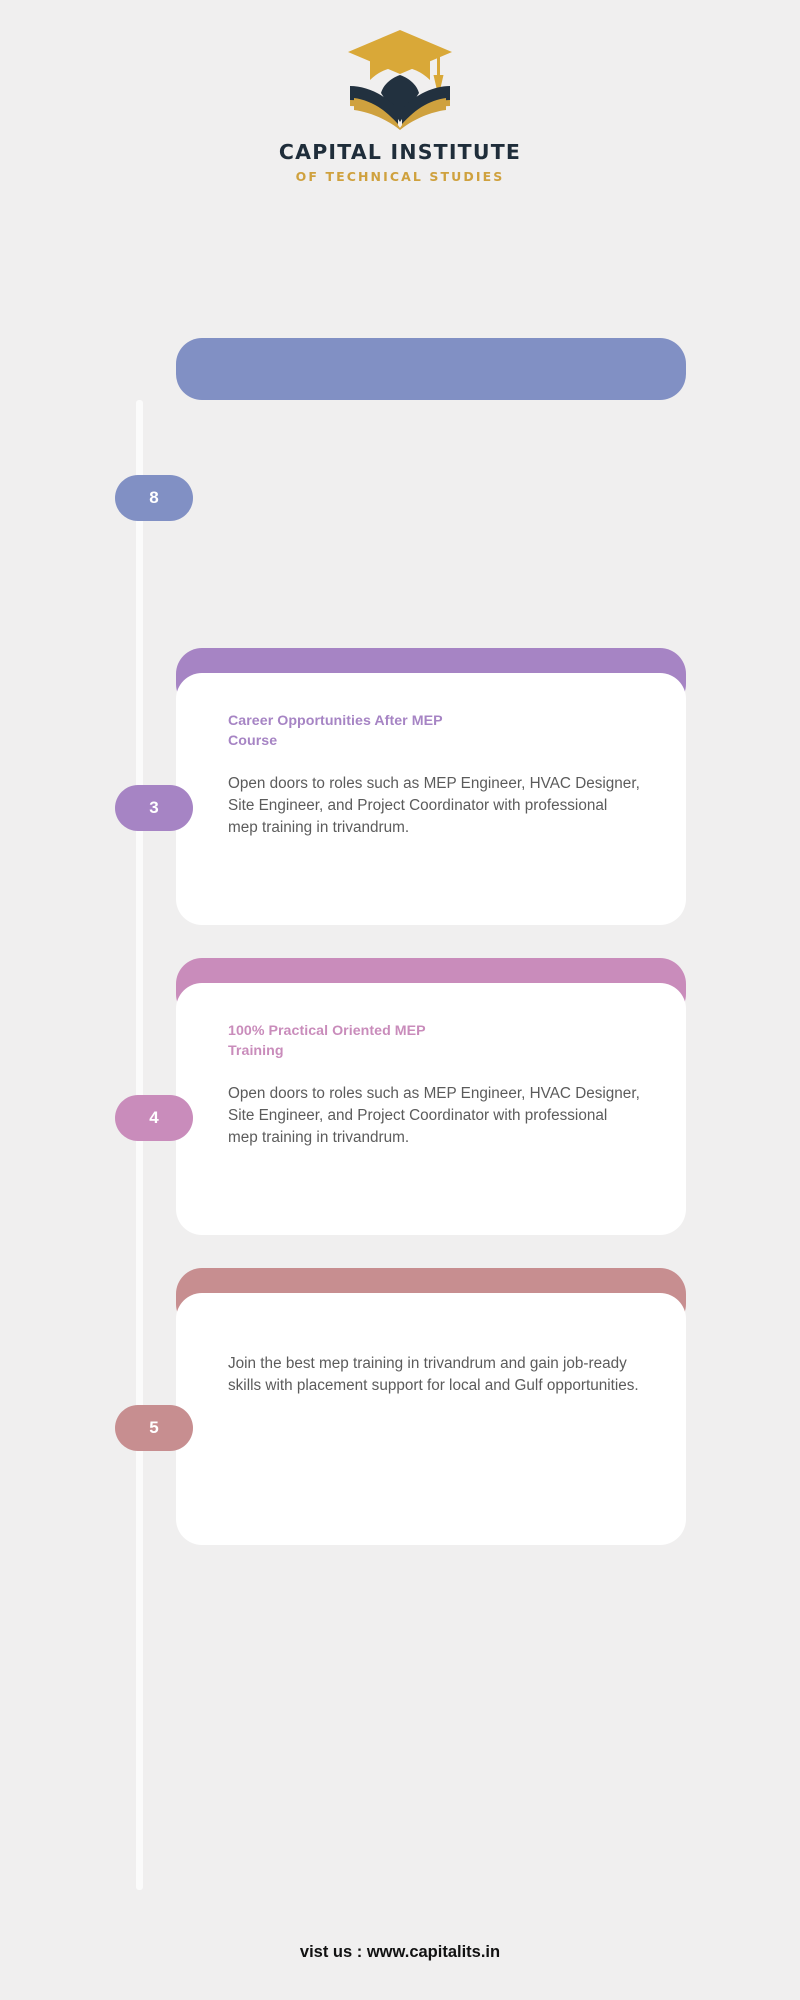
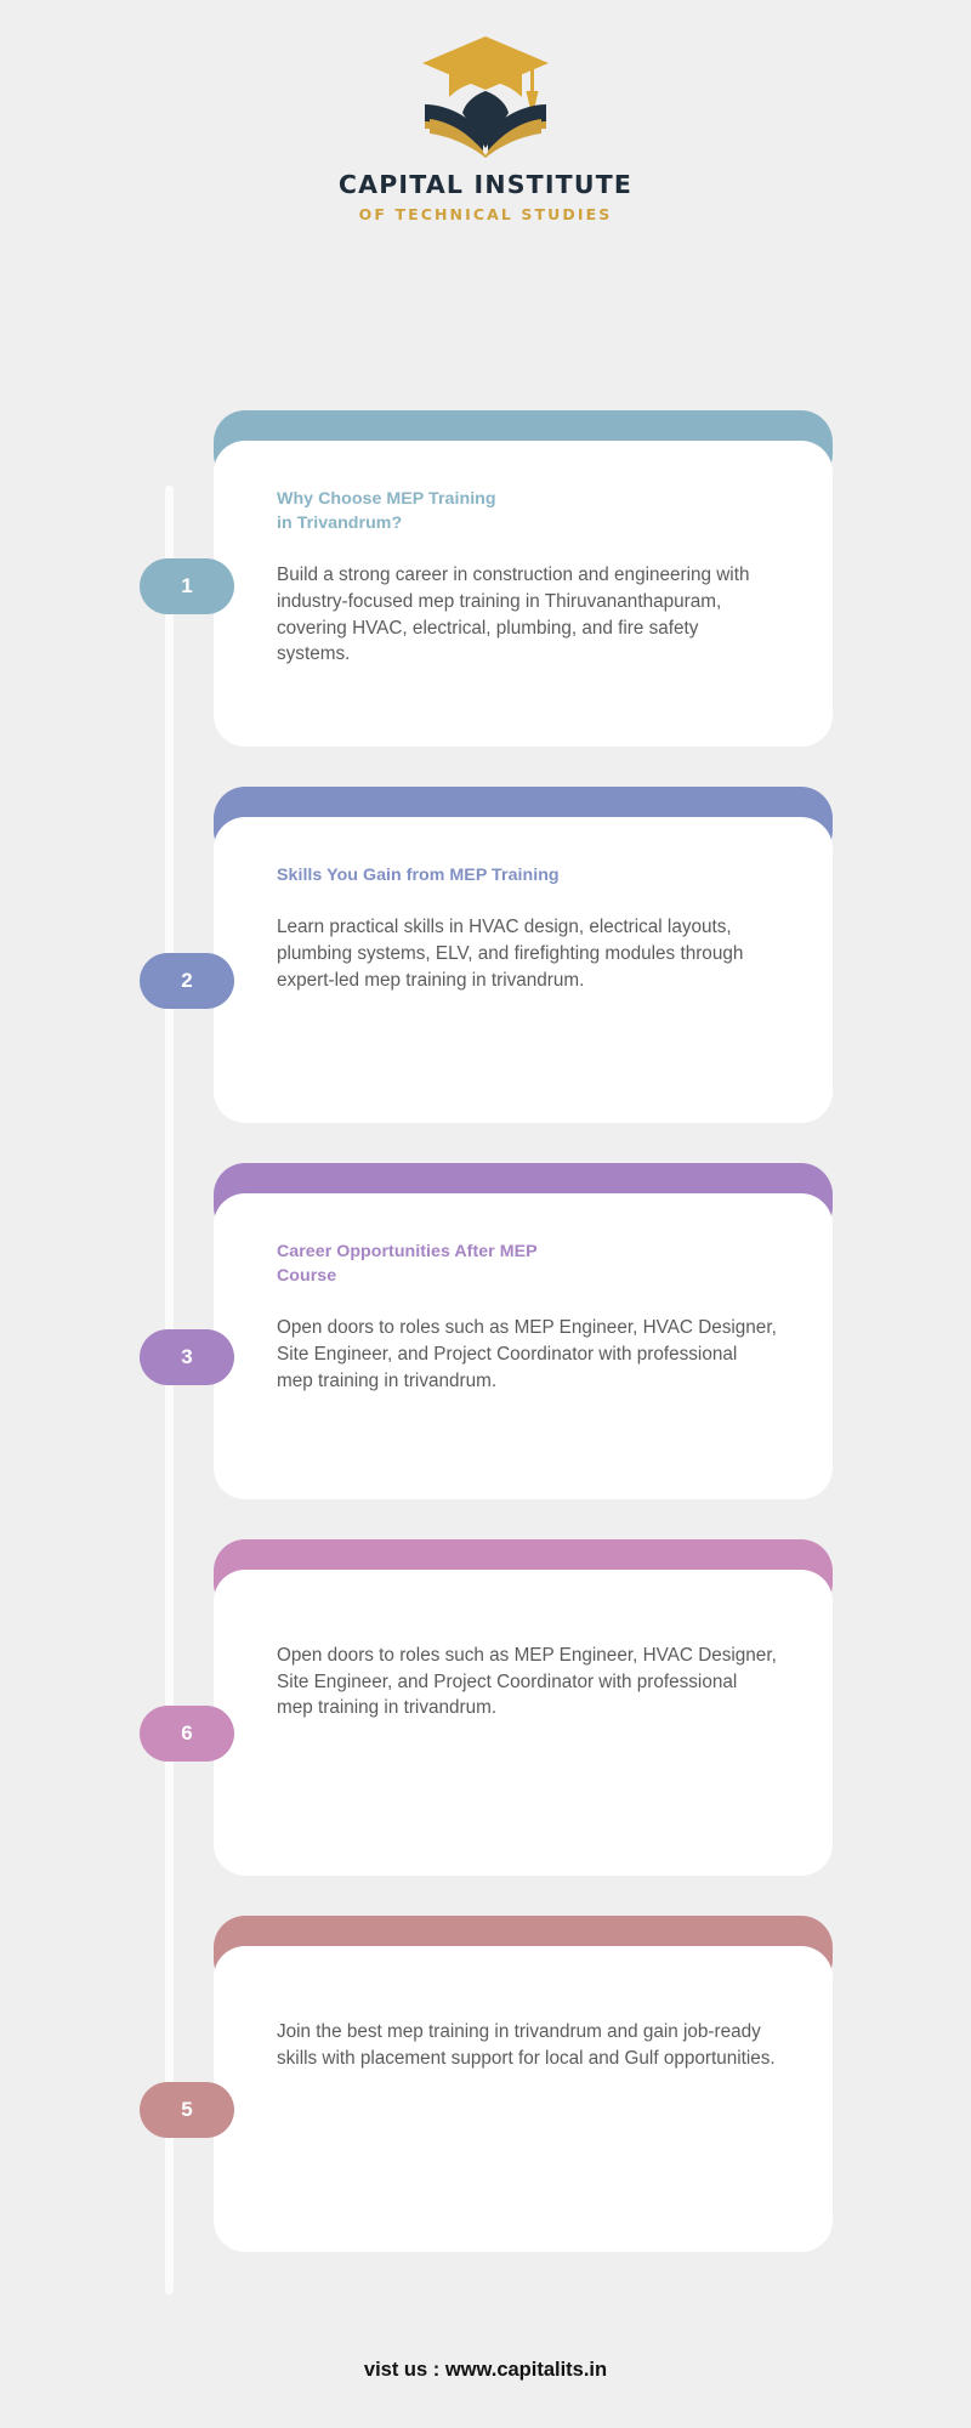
  CAPITAL INSTITUTE
  OF TECHNICAL STUDIES
+ Why Choose MEP Training
+ in Trivandrum?
+ Build a strong career in construction and engineering with industry-focused mep training in Thiruvananthapuram, covering HVAC, electrical, plumbing, and fire safety systems.
+ 1
+ Skills You Gain from MEP Training
+ Learn practical skills in HVAC design, electrical layouts, plumbing systems, ELV, and firefighting modules through expert-led mep training in trivandrum.
- 8
+ 2
  Career Opportunities After MEP
  Course
  Open doors to roles such as MEP Engineer, HVAC Designer, Site Engineer, and Project Coordinator with professional mep training in trivandrum.
  3
- 100% Practical Oriented MEP
- Training
  Open doors to roles such as MEP Engineer, HVAC Designer, Site Engineer, and Project Coordinator with professional mep training in trivandrum.
- 4
+ 6
  Join the best mep training in trivandrum and gain job-ready skills with placement support for local and Gulf opportunities.
  5
  vist us : www.capitalits.in
